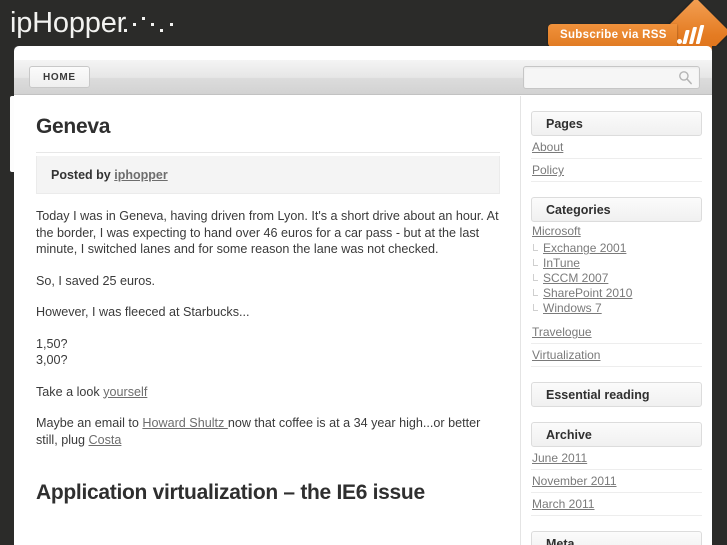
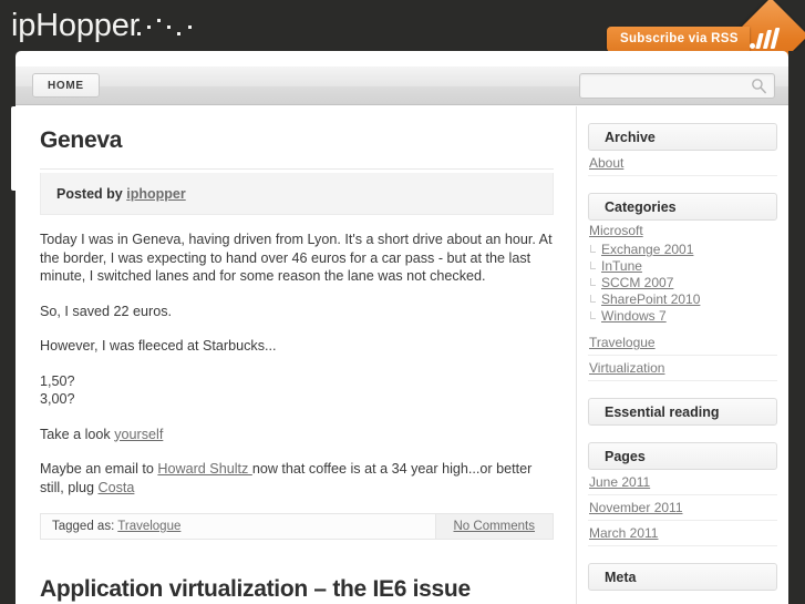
  ipHopper
  Subscribe via RSS
  HOME
  Geneva
  Posted by iphopper
  Today I was in Geneva, having driven from Lyon. It's a short drive about an hour. At the border, I was expecting to hand over 46 euros for a car pass - but at the last minute, I switched lanes and for some reason the lane was not checked.
- So, I saved 25 euros.
+ So, I saved 22 euros.
  However, I was fleeced at Starbucks...
  1,50?
  3,00?
  Take a look yourself
  Maybe an email to Howard Shultz now that coffee is at a 34 year high...or better still, plug Costa
+ Tagged as: Travelogue
+ No Comments
  Application virtualization – the IE6 issue
- Pages
+ Archive
  About
- Policy
  Categories
  Microsoft
  Exchange 2001
  InTune
  SCCM 2007
  SharePoint 2010
  Windows 7
  Travelogue
  Virtualization
  Essential reading
- Archive
+ Pages
  June 2011
  November 2011
  March 2011
  Meta
